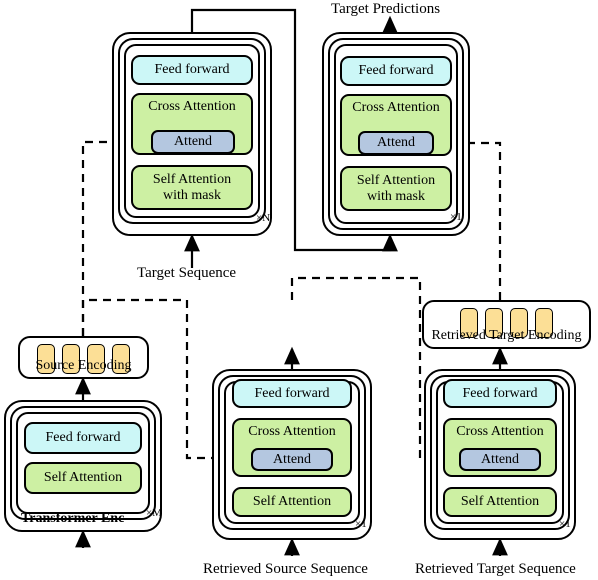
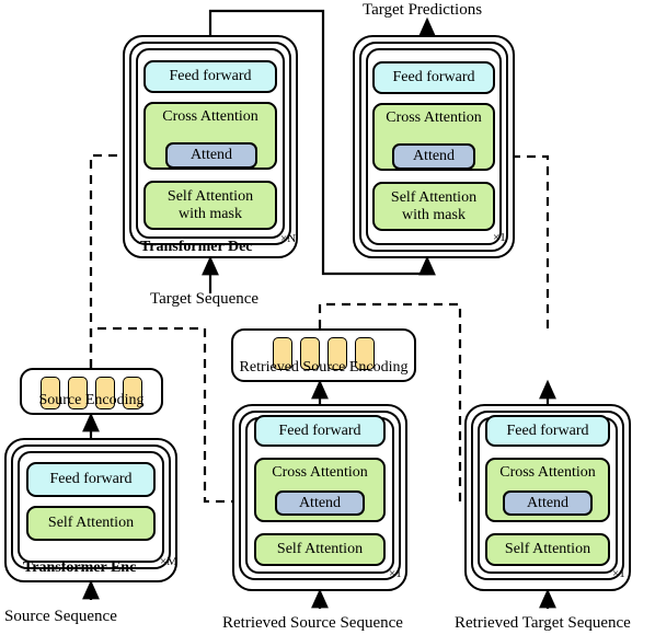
  Feed forward
  Cross Attention
  Attend
  Self Attention
  with mask
+ Transformer Dec
  ×N
  Feed forward
  Cross Attention
  Attend
  Self Attention
  with mask
  ×1
  Target Predictions
  Target Sequence
  Source Encoding
  Feed forward
  Self Attention
  Transformer Enc
  ×M
+ Source Sequence
+ Retrieved Source Encoding
  Feed forward
  Cross Attention
  Attend
  Self Attention
  ×1
  Retrieved Source Sequence
- Retrieved Target Encoding
  Feed forward
  Cross Attention
  Attend
  Self Attention
  ×1
  Retrieved Target Sequence
